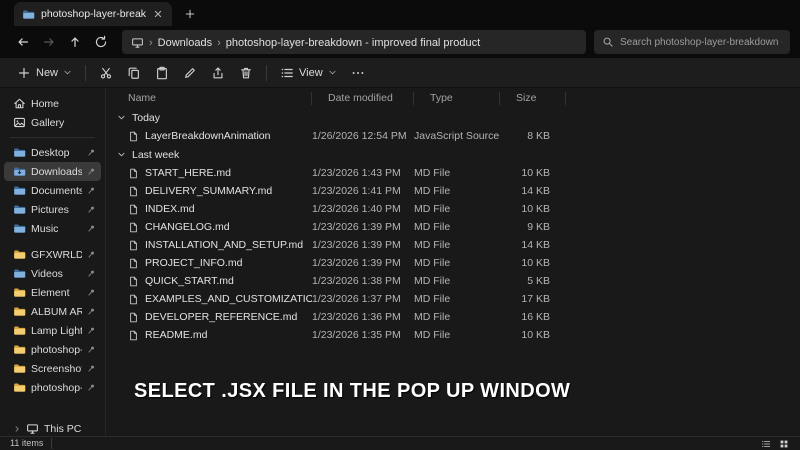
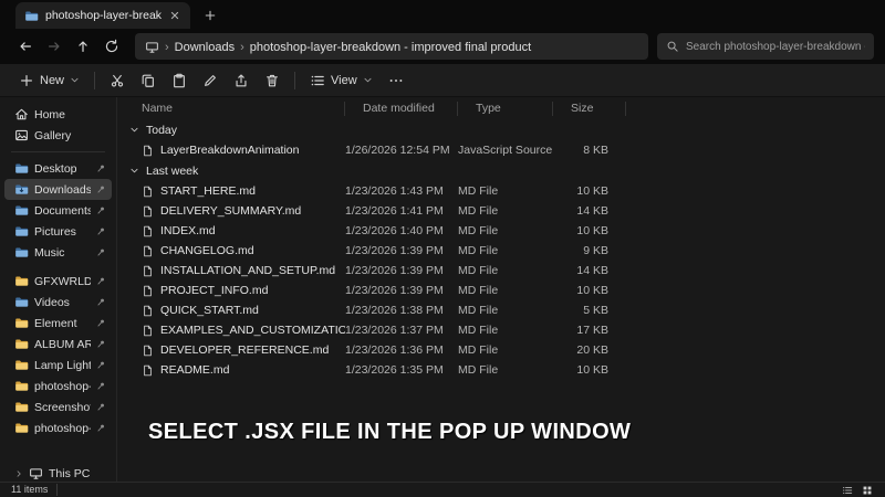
  photoshop-layer-break
  › Downloads › photoshop-layer-breakdown - improved final product
  Search photoshop-layer-breakdown
  New
  View
  Home
  Gallery
  Desktop
  Downloads
  Documents
  Pictures
  Music
  GFXWRLD
  Videos
  Element
  ALBUM AR
  Lamp Light
  photoshop-
  Screensho
  photoshop-
  This PC
  Name
  Date modified
  Type
  Size
  Today
  LayerBreakdownAnimation
  1/26/2026 12:54 PM
  JavaScript Source
  8 KB
  Last week
  START_HERE.md
  1/23/2026 1:43 PM
  MD File
  10 KB
  DELIVERY_SUMMARY.md
  1/23/2026 1:41 PM
  MD File
  14 KB
  INDEX.md
  1/23/2026 1:40 PM
  MD File
  10 KB
  CHANGELOG.md
  1/23/2026 1:39 PM
  MD File
  9 KB
  INSTALLATION_AND_SETUP.md
  1/23/2026 1:39 PM
  MD File
  14 KB
  PROJECT_INFO.md
  1/23/2026 1:39 PM
  MD File
  10 KB
  QUICK_START.md
  1/23/2026 1:38 PM
  MD File
  5 KB
  EXAMPLES_AND_CUSTOMIZATIO
  1/23/2026 1:37 PM
  MD File
  17 KB
  DEVELOPER_REFERENCE.md
  1/23/2026 1:36 PM
  MD File
- 16 KB
+ 20 KB
  README.md
  1/23/2026 1:35 PM
  MD File
  10 KB
  SELECT .JSX FILE IN THE POP UP WINDOW
  11 items
